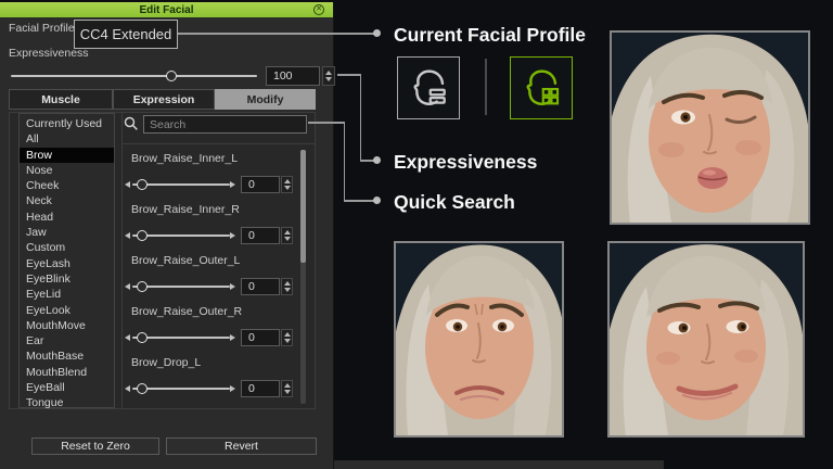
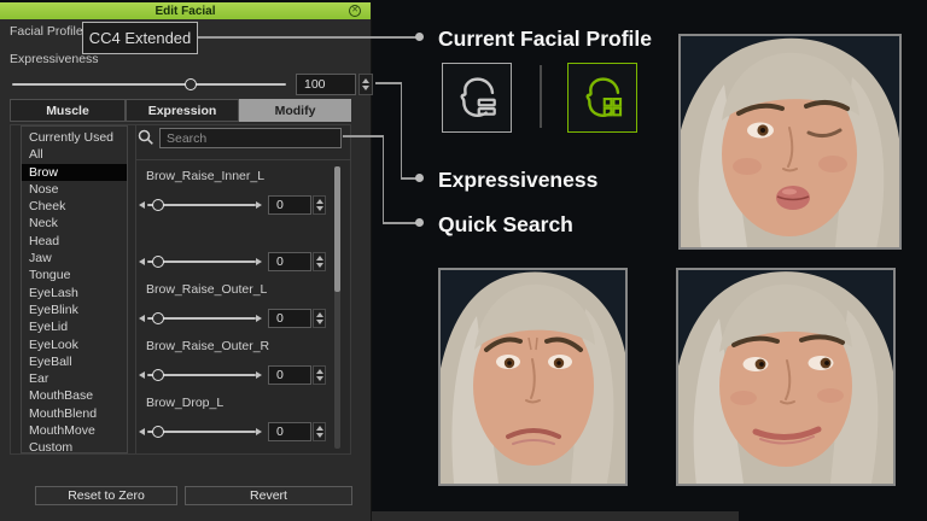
  Edit Facial
  Facial Profile
  Expressiveness
  100
  Muscle
  Expression
  Modify
  Currently Used
  All
  Brow
  Nose
  Cheek
  Neck
  Head
  Jaw
- Custom
+ Tongue
  EyeLash
  EyeBlink
  EyeLid
  EyeLook
- MouthMove
+ EyeBall
  Ear
  MouthBase
  MouthBlend
- EyeBall
+ MouthMove
- Tongue
+ Custom
  Search
  Brow_Raise_Inner_L
  0
- Brow_Raise_Inner_R
  0
  Brow_Raise_Outer_L
  0
  Brow_Raise_Outer_R
  0
  Brow_Drop_L
  0
  Reset to Zero
  Revert
  CC4 Extended
  Current Facial Profile
  Expressiveness
  Quick Search
